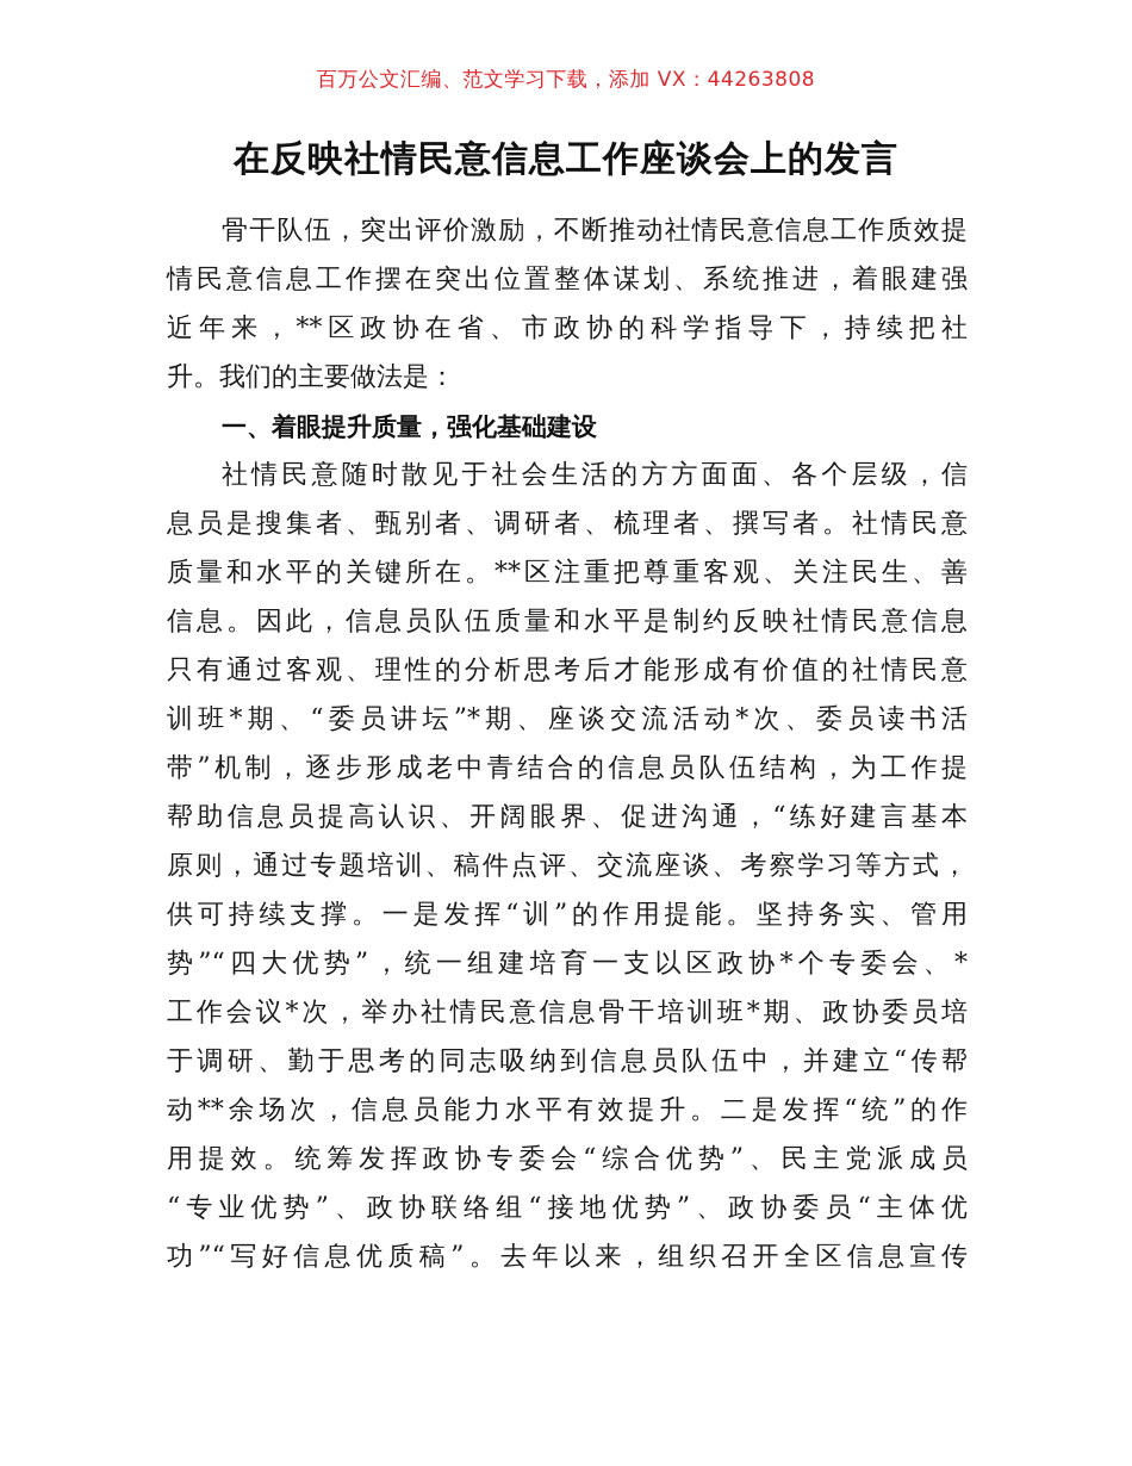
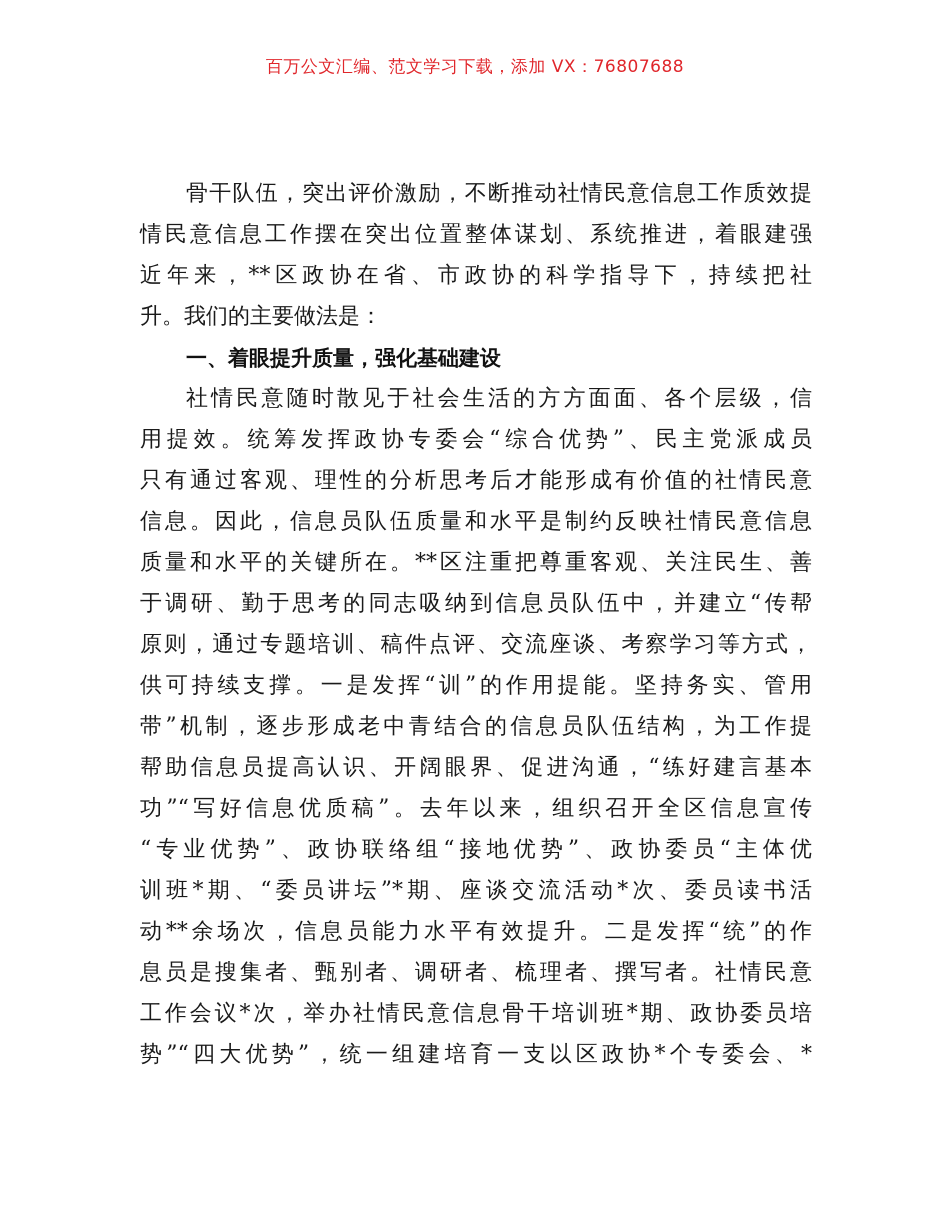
- 百万公文汇编、范文学习下载，添加 VX：44263808
+ 百万公文汇编、范文学习下载，添加 VX：76807688
- 在反映社情民意信息工作座谈会上的发言
  骨干队伍，突出评价激励，不断推动社情民意信息工作质效提
  情民意信息工作摆在突出位置整体谋划、系统推进，着眼建强
  近年来，**区政协在省、市政协的科学指导下，持续把社
  升。我们的主要做法是：
  一、着眼提升质量，强化基础建设
  社情民意随时散见于社会生活的方方面面、各个层级，信
- 息员是搜集者、甄别者、调研者、梳理者、撰写者。社情民意
+ 用提效。统筹发挥政协专委会“综合优势”、民主党派成员
- 质量和水平的关键所在。**区注重把尊重客观、关注民生、善
+ 只有通过客观、理性的分析思考后才能形成有价值的社情民意
  信息。因此，信息员队伍质量和水平是制约反映社情民意信息
- 只有通过客观、理性的分析思考后才能形成有价值的社情民意
+ 质量和水平的关键所在。**区注重把尊重客观、关注民生、善
- 训班*期、“委员讲坛”*期、座谈交流活动*次、委员读书活
+ 于调研、勤于思考的同志吸纳到信息员队伍中，并建立“传帮
- 带”机制，逐步形成老中青结合的信息员队伍结构，为工作提
+ 原则，通过专题培训、稿件点评、交流座谈、考察学习等方式，
- 帮助信息员提高认识、开阔眼界、促进沟通，“练好建言基本
+ 供可持续支撑。一是发挥“训”的作用提能。坚持务实、管用
- 原则，通过专题培训、稿件点评、交流座谈、考察学习等方式，
+ 带”机制，逐步形成老中青结合的信息员队伍结构，为工作提
- 供可持续支撑。一是发挥“训”的作用提能。坚持务实、管用
+ 帮助信息员提高认识、开阔眼界、促进沟通，“练好建言基本
- 势”“四大优势”，统一组建培育一支以区政协*个专委会、*
+ 功”“写好信息优质稿”。去年以来，组织召开全区信息宣传
- 工作会议*次，举办社情民意信息骨干培训班*期、政协委员培
+ “专业优势”、政协联络组“接地优势”、政协委员“主体优
- 于调研、勤于思考的同志吸纳到信息员队伍中，并建立“传帮
+ 训班*期、“委员讲坛”*期、座谈交流活动*次、委员读书活
  动**余场次，信息员能力水平有效提升。二是发挥“统”的作
- 用提效。统筹发挥政协专委会“综合优势”、民主党派成员
+ 息员是搜集者、甄别者、调研者、梳理者、撰写者。社情民意
- “专业优势”、政协联络组“接地优势”、政协委员“主体优
+ 工作会议*次，举办社情民意信息骨干培训班*期、政协委员培
- 功”“写好信息优质稿”。去年以来，组织召开全区信息宣传
+ 势”“四大优势”，统一组建培育一支以区政协*个专委会、*
